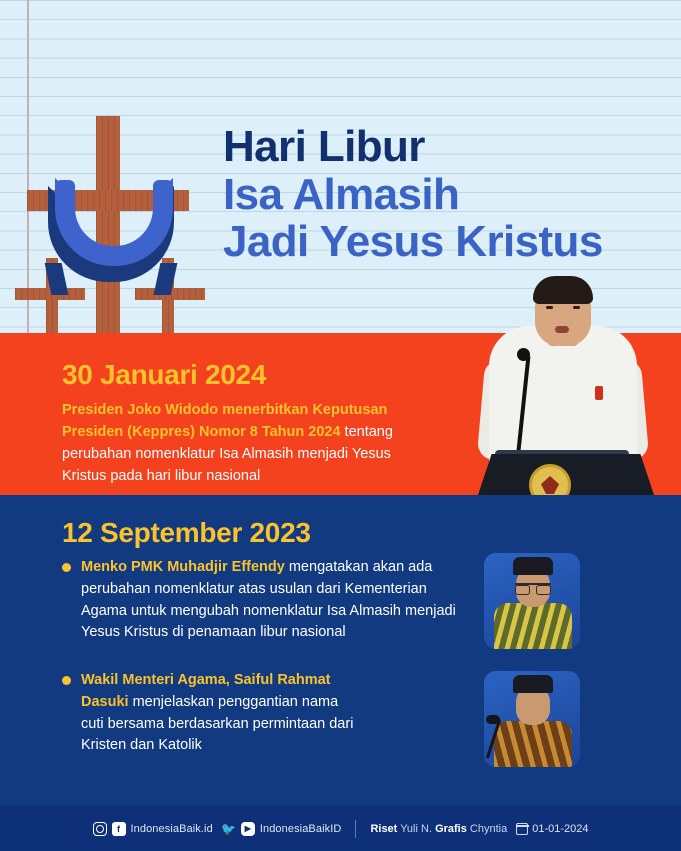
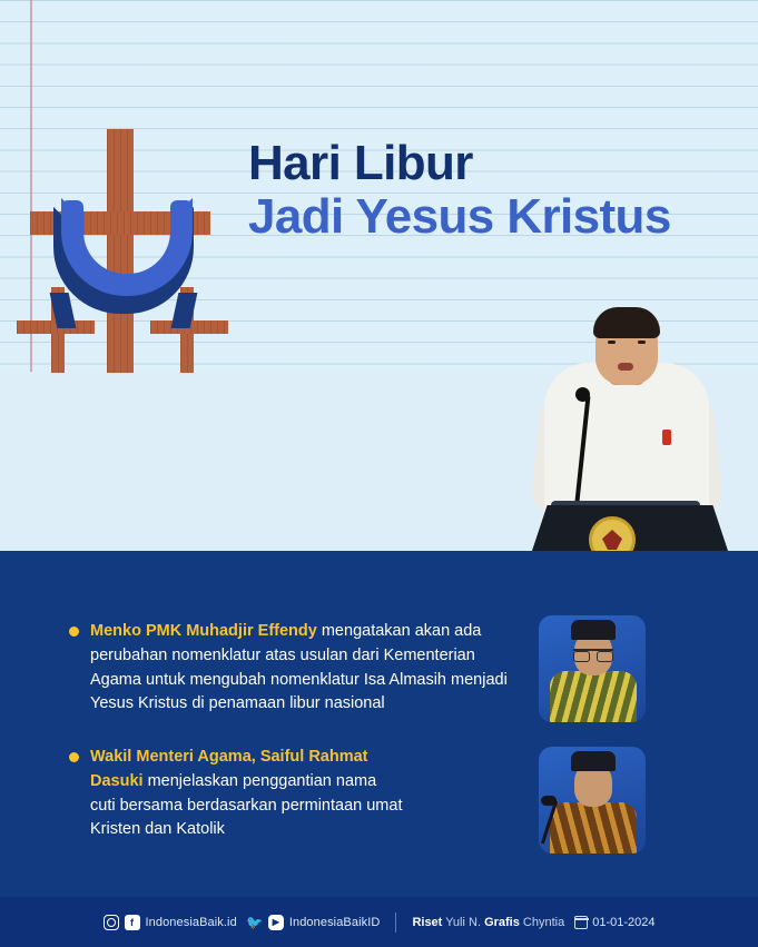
  Hari Libur
- Isa Almasih
  Jadi Yesus Kristus
- 30 Januari 2024
- Presiden Joko Widodo menerbitkan Keputusan Presiden (Keppres) Nomor 8 Tahun 2024 tentang perubahan nomenklatur Isa Almasih menjadi Yesus Kristus pada hari libur nasional
- 12 September 2023
  Menko PMK Muhadjir Effendy mengatakan akan ada perubahan nomenklatur atas usulan dari Kementerian Agama untuk mengubah nomenklatur Isa Almasih menjadi Yesus Kristus di penamaan libur nasional
- Wakil Menteri Agama, Saiful Rahmat Dasuki menjelaskan penggantian nama cuti bersama berdasarkan permintaan dari Kristen dan Katolik
+ Wakil Menteri Agama, Saiful Rahmat Dasuki menjelaskan penggantian nama cuti bersama berdasarkan permintaan umat Kristen dan Katolik
  f
  IndonesiaBaik.id
  🐦
  ▶
  IndonesiaBaikID
  Riset Yuli N. Grafis Chyntia
  01-01-2024
